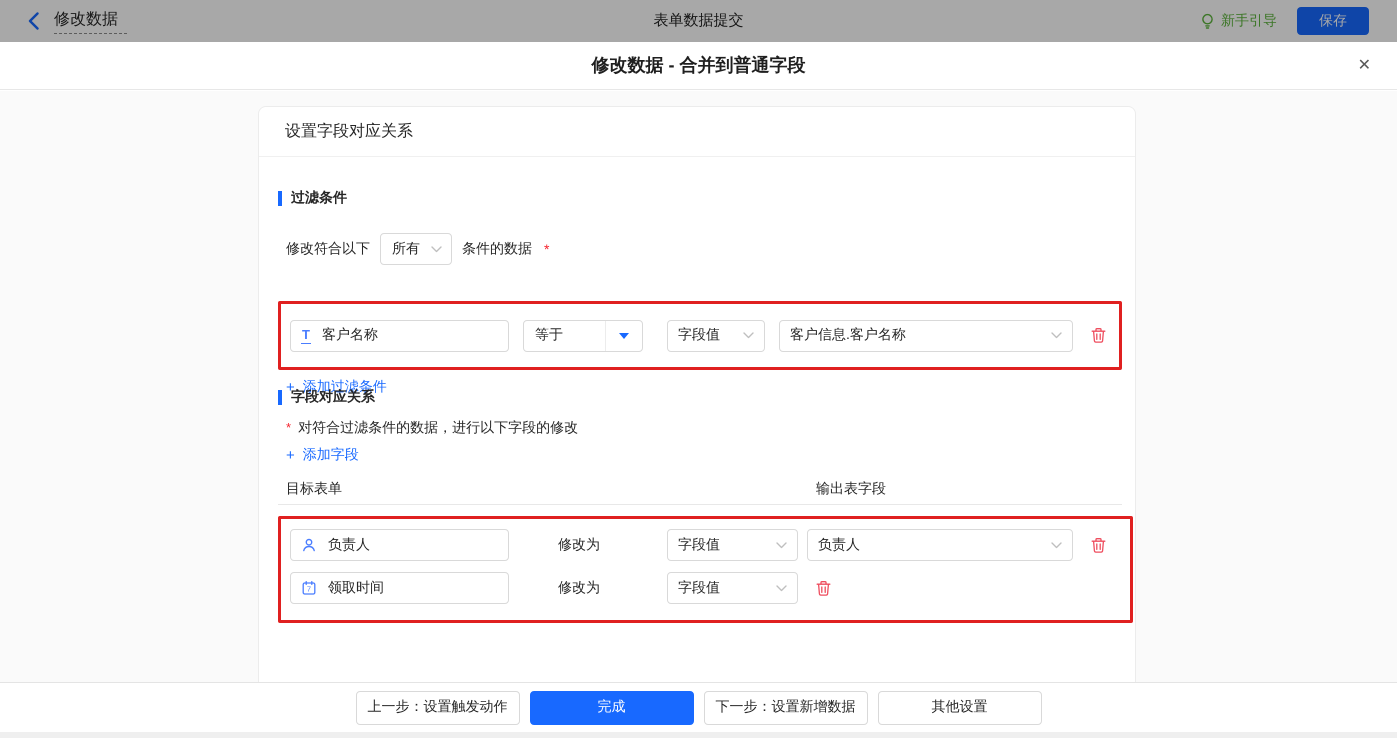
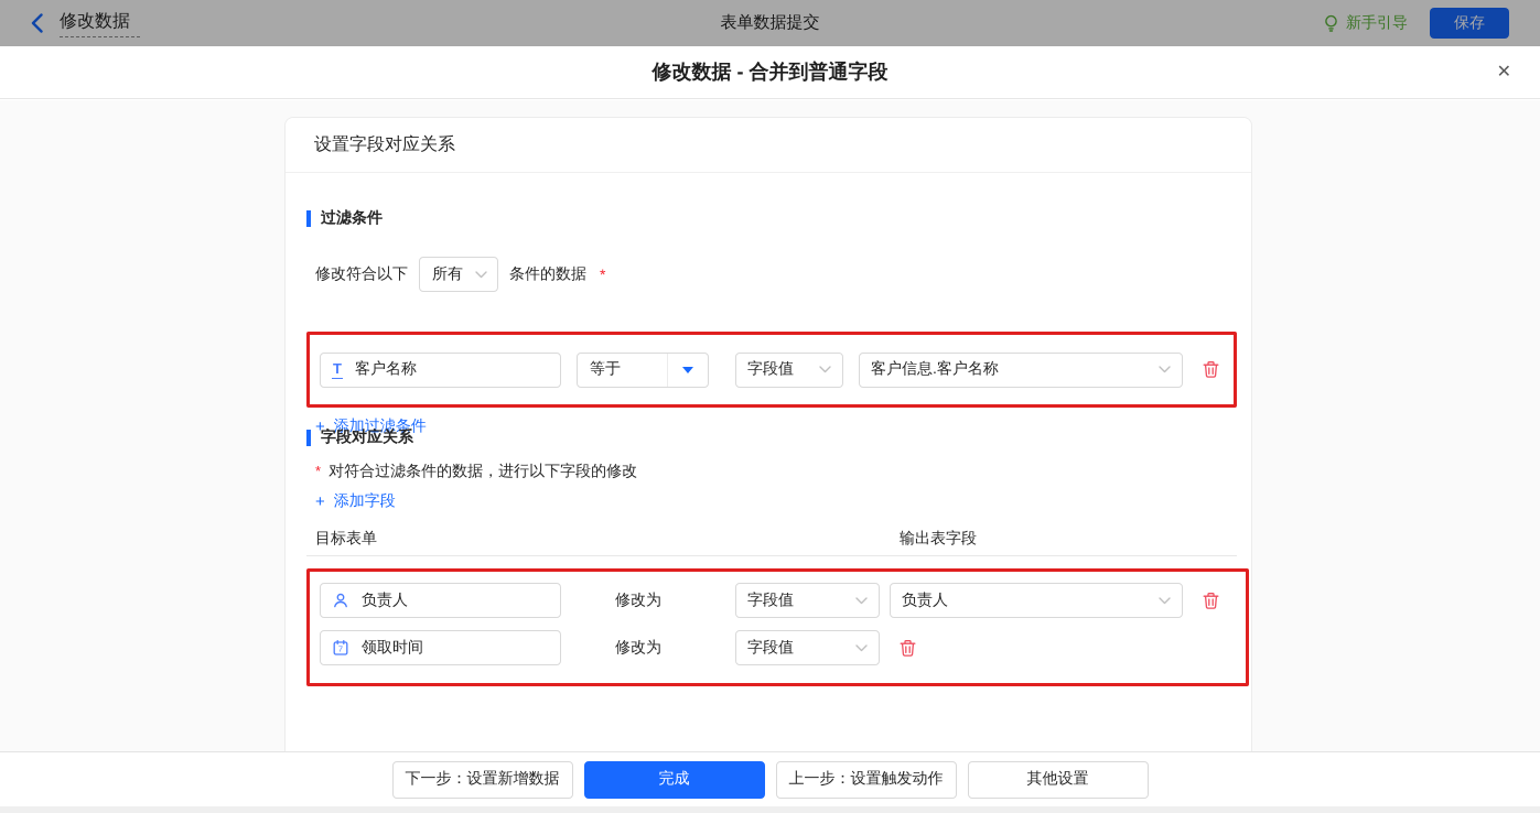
  修改数据
  表单数据提交
  新手引导
  保存
  修改数据 - 合并到普通字段
  ✕
  设置字段对应关系
  过滤条件
  修改符合以下
  所有
  条件的数据
  *
  +
  添加过滤条件
  T
  客户名称
  等于
  字段值
  客户信息.客户名称
  字段对应关系
  *
  对符合过滤条件的数据，进行以下字段的修改
  +
  添加字段
  目标表单
  输出表字段
  负责人
  修改为
  字段值
  负责人
  7
  领取时间
  修改为
  字段值
- 上一步：设置触发动作
+ 下一步：设置新增数据
  完成
- 下一步：设置新增数据
+ 上一步：设置触发动作
  其他设置
